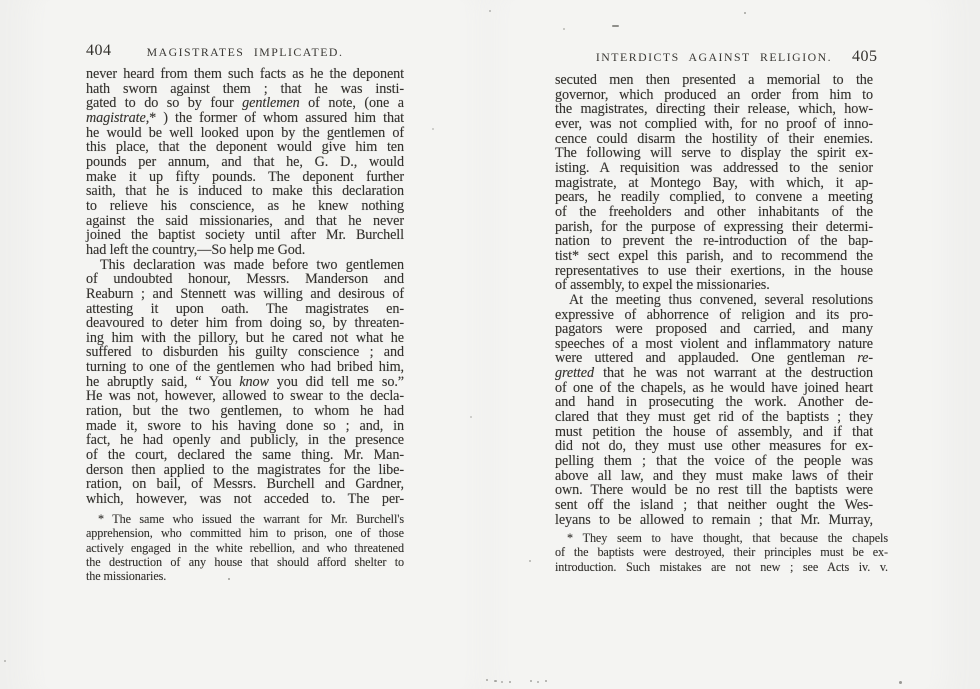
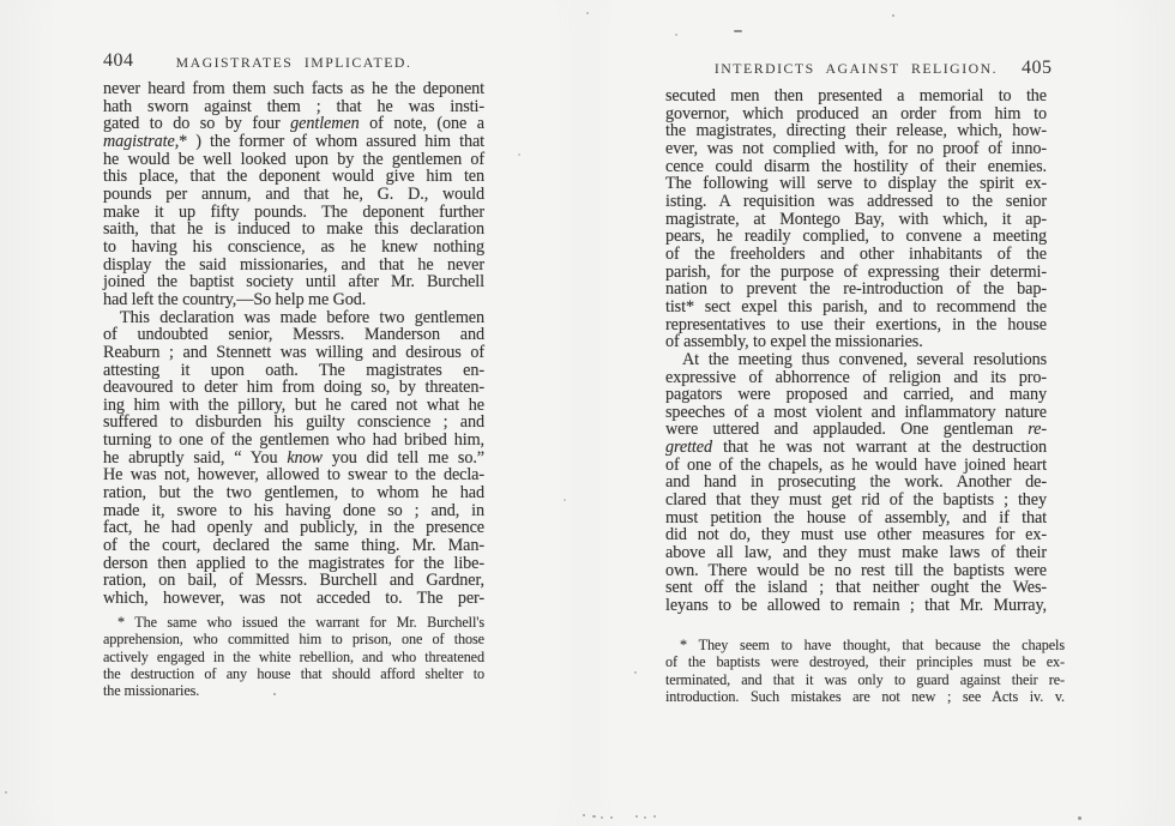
  404
  MAGISTRATES IMPLICATED.
  never heard from them such facts as he the deponent
  hath sworn against them ; that he was insti-
  gated to do so by four gentlemen of note, (one a
  magistrate,* ) the former of whom assured him that
  he would be well looked upon by the gentlemen of
  this place, that the deponent would give him ten
  pounds per annum, and that he, G. D., would
  make it up fifty pounds. The deponent further
  saith, that he is induced to make this declaration
- to relieve his conscience, as he knew nothing
+ to having his conscience, as he knew nothing
- against the said missionaries, and that he never
+ display the said missionaries, and that he never
  joined the baptist society until after Mr. Burchell
  had left the country,—So help me God.
  This declaration was made before two gentlemen
- of undoubted honour, Messrs. Manderson and
+ of undoubted senior, Messrs. Manderson and
  Reaburn ; and Stennett was willing and desirous of
  attesting it upon oath. The magistrates en-
  deavoured to deter him from doing so, by threaten-
  ing him with the pillory, but he cared not what he
  suffered to disburden his guilty conscience ; and
  turning to one of the gentlemen who had bribed him,
  he abruptly said, “ You know you did tell me so.”
  He was not, however, allowed to swear to the decla-
  ration, but the two gentlemen, to whom he had
  made it, swore to his having done so ; and, in
  fact, he had openly and publicly, in the presence
  of the court, declared the same thing. Mr. Man-
  derson then applied to the magistrates for the libe-
  ration, on bail, of Messrs. Burchell and Gardner,
  which, however, was not acceded to. The per-
  * The same who issued the warrant for Mr. Burchell's
  apprehension, who committed him to prison, one of those
  actively engaged in the white rebellion, and who threatened
  the destruction of any house that should afford shelter to
  the missionaries.
  INTERDICTS AGAINST RELIGION.
  405
  secuted men then presented a memorial to the
  governor, which produced an order from him to
  the magistrates, directing their release, which, how-
  ever, was not complied with, for no proof of inno-
  cence could disarm the hostility of their enemies.
  The following will serve to display the spirit ex-
  isting. A requisition was addressed to the senior
  magistrate, at Montego Bay, with which, it ap-
  pears, he readily complied, to convene a meeting
  of the freeholders and other inhabitants of the
  parish, for the purpose of expressing their determi-
  nation to prevent the re-introduction of the bap-
  tist* sect expel this parish, and to recommend the
  representatives to use their exertions, in the house
  of assembly, to expel the missionaries.
  At the meeting thus convened, several resolutions
  expressive of abhorrence of religion and its pro-
  pagators were proposed and carried, and many
  speeches of a most violent and inflammatory nature
  were uttered and applauded. One gentleman re-
  gretted that he was not warrant at the destruction
  of one of the chapels, as he would have joined heart
  and hand in prosecuting the work. Another de-
  clared that they must get rid of the baptists ; they
  must petition the house of assembly, and if that
  did not do, they must use other measures for ex-
- pelling them ; that the voice of the people was
  above all law, and they must make laws of their
  own. There would be no rest till the baptists were
  sent off the island ; that neither ought the Wes-
  leyans to be allowed to remain ; that Mr. Murray,
  * They seem to have thought, that because the chapels
  of the baptists were destroyed, their principles must be ex-
+ terminated, and that it was only to guard against their re-
  introduction. Such mistakes are not new ; see Acts iv. v.
